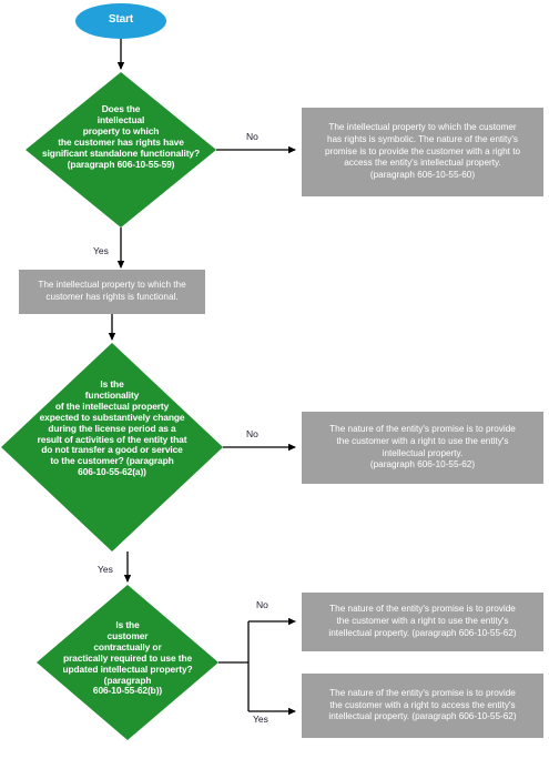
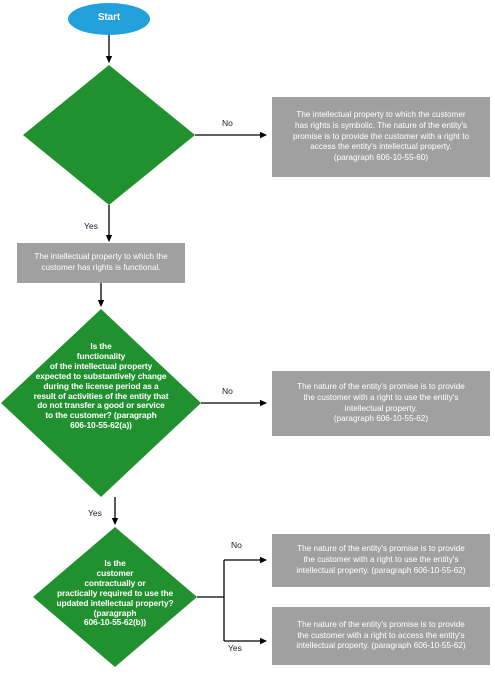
  Start
- Does the
- intellectual
- property to which
- the customer has rights have
- significant standalone functionality?
- (paragraph 606-10-55-59)
  The intellectual property to which the customer
  has rights is symbolic. The nature of the entity's
  promise is to provide the customer with a right to
  access the entity's intellectual property.
  (paragraph 606-10-55-60)
  The intellectual property to which the
  customer has rights is functional.
  Is the
  functionality
  of the intellectual property
  expected to substantively change
  during the license period as a
  result of activities of the entity that
  do not transfer a good or service
  to the customer? (paragraph
  606-10-55-62(a))
  The nature of the entity's promise is to provide
  the customer with a right to use the entity's
  intellectual property.
  (paragraph 606-10-55-62)
  Is the
  customer
  contractually or
  practically required to use the
  updated intellectual property?
  (paragraph
  606-10-55-62(b))
  The nature of the entity's promise is to provide
  the customer with a right to use the entity's
  intellectual property. (paragraph 606-10-55-62)
  The nature of the entity's promise is to provide
  the customer with a right to access the entity's
  intellectual property. (paragraph 606-10-55-62)
  No
  Yes
  No
  Yes
  No
  Yes
